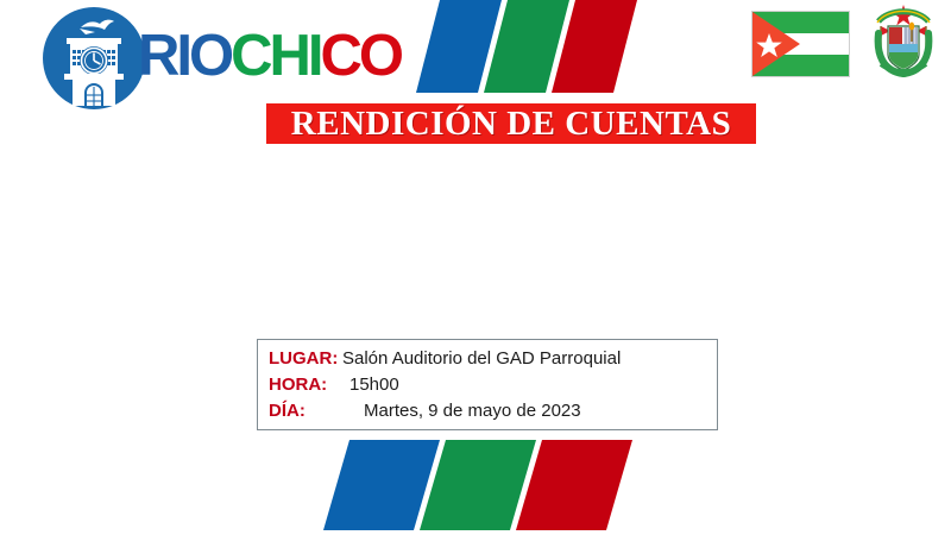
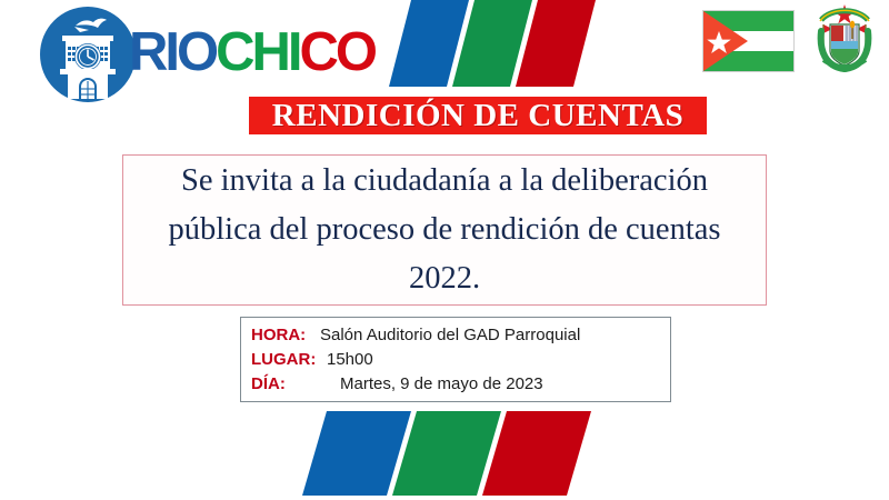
  RIOCHICO
  RENDICIÓN DE CUENTAS
+ Se invita a la ciudadanía a la deliberación pública del proceso de rendición de cuentas 2022.
- LUGAR:
+ HORA:
  Salón Auditorio del GAD Parroquial
- HORA:
+ LUGAR:
  15h00
  DÍA:
  Martes, 9 de mayo de 2023
